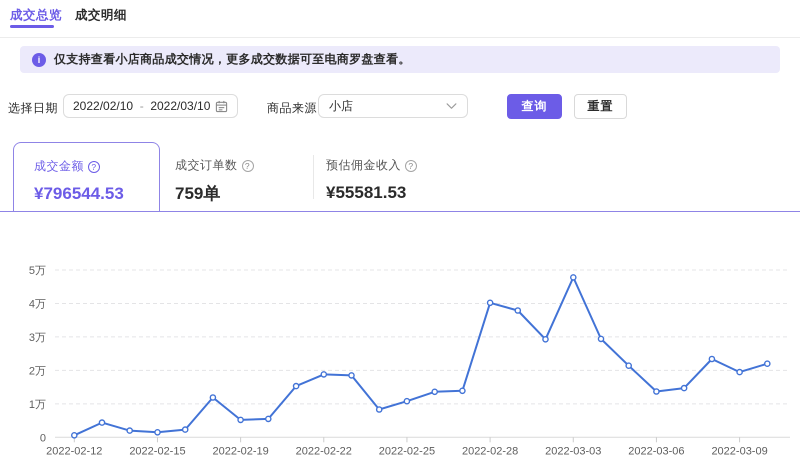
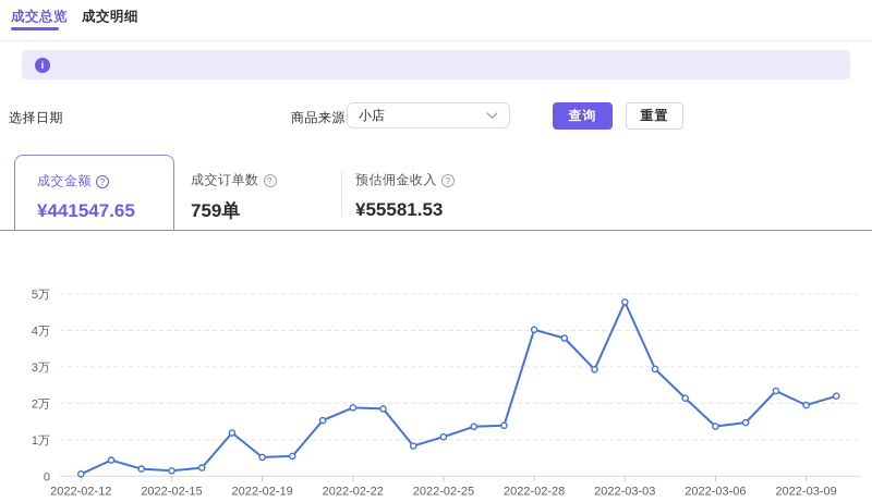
  成交总览
  成交明细
  i
- 仅支持查看小店商品成交情况，更多成交数据可至电商罗盘查看。
  选择日期
- 2022/02/10
- -
- 2022/03/10
  商品来源
  小店
  查询
  重置
  成交金额
  ?
- ¥796544.53
+ ¥441547.65
  成交订单数
  ?
  759单
  预估佣金收入
  ?
  ¥55581.53
  0
  1万
  2万
  3万
  4万
  5万
  2022-02-12
  2022-02-15
  2022-02-19
  2022-02-22
  2022-02-25
  2022-02-28
  2022-03-03
  2022-03-06
  2022-03-09
